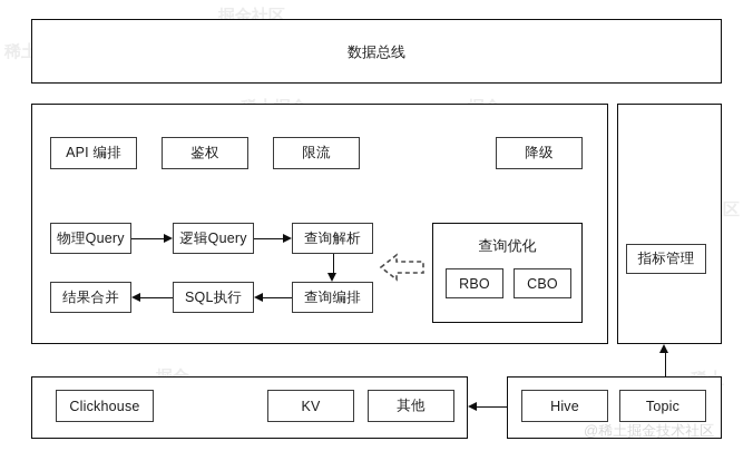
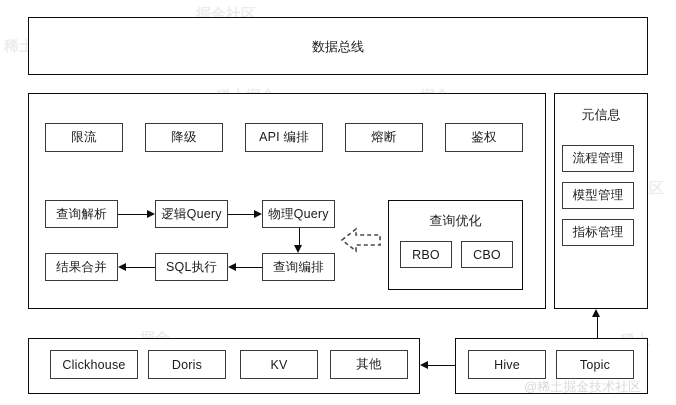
  掘金社区
  数据总线
- API 编排
+ 限流
- 鉴权
+ 降级
- 限流
+ API 编排
+ 熔断
- 降级
+ 鉴权
- 物理Query
+ 查询解析
  逻辑Query
- 查询解析
+ 物理Query
  结果合并
  SQL执行
  查询编排
  查询优化
  RBO
  CBO
+ 元信息
+ 流程管理
+ 模型管理
  指标管理
  Clickhouse
+ Doris
  KV
  其他
  Hive
  Topic
  @稀土掘金技术社区
